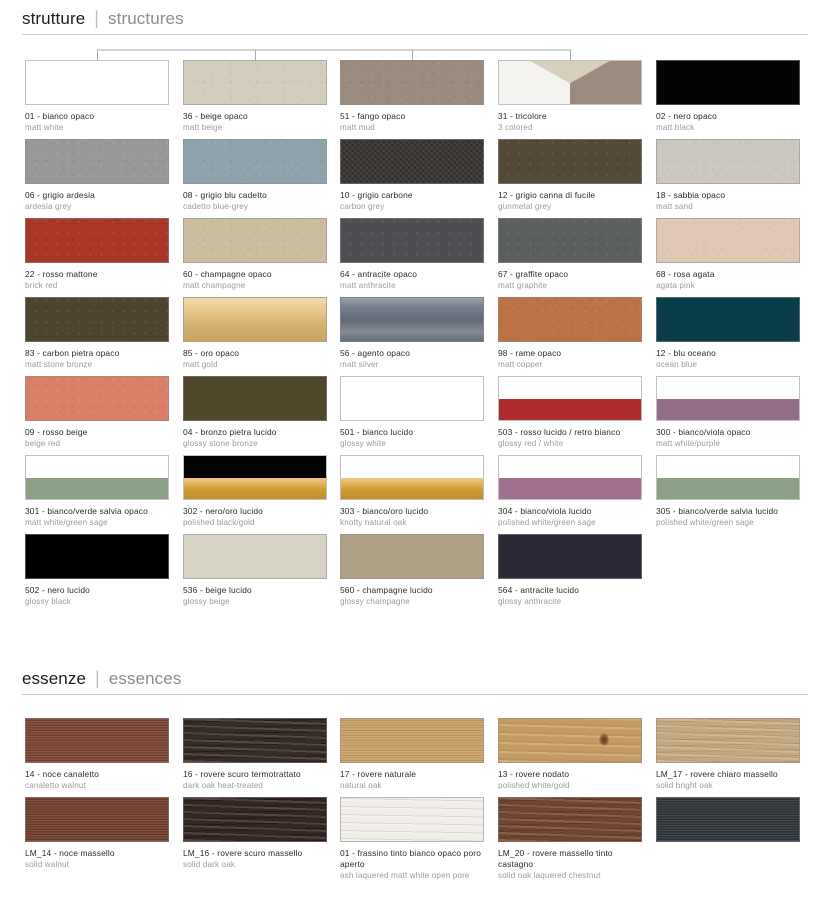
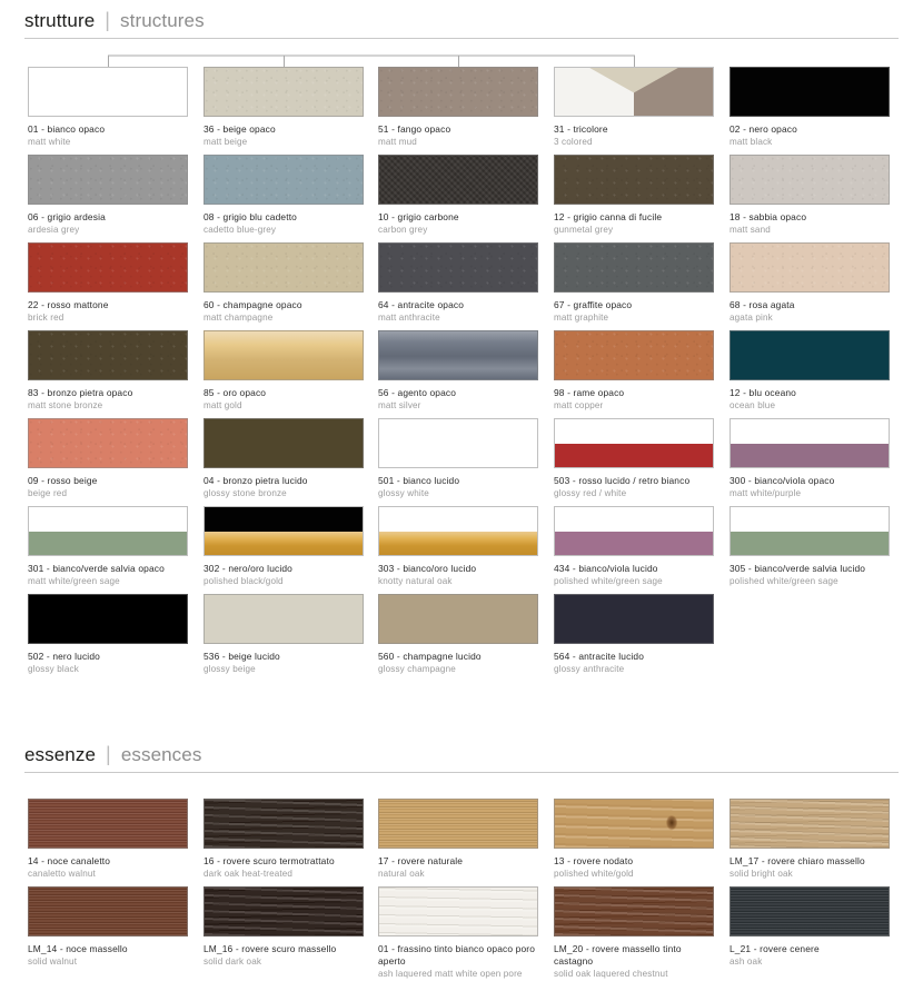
  strutture
  |
  structures
  essenze
  |
  essences
  01 - bianco opaco
  matt white
  36 - beige opaco
  matt beige
  51 - fango opaco
  matt mud
  31 - tricolore
  3 colored
  02 - nero opaco
  matt black
  06 - grigio ardesia
  ardesia grey
  08 - grigio blu cadetto
  cadetto blue-grey
  10 - grigio carbone
  carbon grey
  12 - grigio canna di fucile
  gunmetal grey
  18 - sabbia opaco
  matt sand
  22 - rosso mattone
  brick red
  60 - champagne opaco
  matt champagne
  64 - antracite opaco
  matt anthracite
  67 - graffite opaco
  matt graphite
  68 - rosa agata
  agata pink
- 83 - carbon pietra opaco
+ 83 - bronzo pietra opaco
  matt stone bronze
  85 - oro opaco
  matt gold
  56 - agento opaco
  matt silver
  98 - rame opaco
  matt copper
  12 - blu oceano
  ocean blue
  09 - rosso beige
  beige red
  04 - bronzo pietra lucido
  glossy stone bronze
  501 - bianco lucido
  glossy white
  503 - rosso lucido / retro bianco
  glossy red / white
  300 - bianco/viola opaco
  matt white/purple
  301 - bianco/verde salvia opaco
  matt white/green sage
  302 - nero/oro lucido
  polished black/gold
  303 - bianco/oro lucido
  knotty natural oak
- 304 - bianco/viola lucido
+ 434 - bianco/viola lucido
  polished white/green sage
  305 - bianco/verde salvia lucido
  polished white/green sage
  502 - nero lucido
  glossy black
  536 - beige lucido
  glossy beige
  560 - champagne lucido
  glossy champagne
  564 - antracite lucido
  glossy anthracite
  14 - noce canaletto
  canaletto walnut
  16 - rovere scuro termotrattato
  dark oak heat-treated
  17 - rovere naturale
  natural oak
  13 - rovere nodato
  polished white/gold
  LM_17 - rovere chiaro massello
  solid bright oak
  LM_14 - noce massello
  solid walnut
  LM_16 - rovere scuro massello
  solid dark oak
  01 - frassino tinto bianco opaco poro aperto
  ash laquered matt white open pore
  LM_20 - rovere massello tinto castagno
  solid oak laquered chestnut
+ L_21 - rovere cenere
+ ash oak
